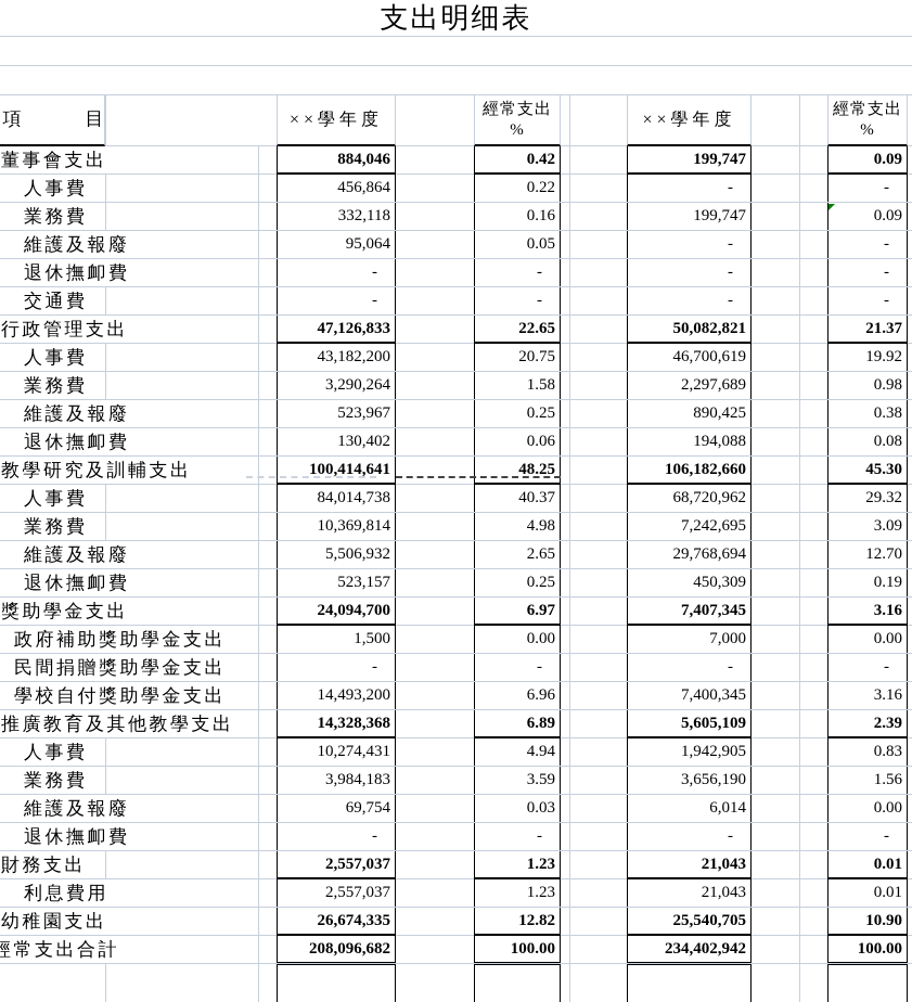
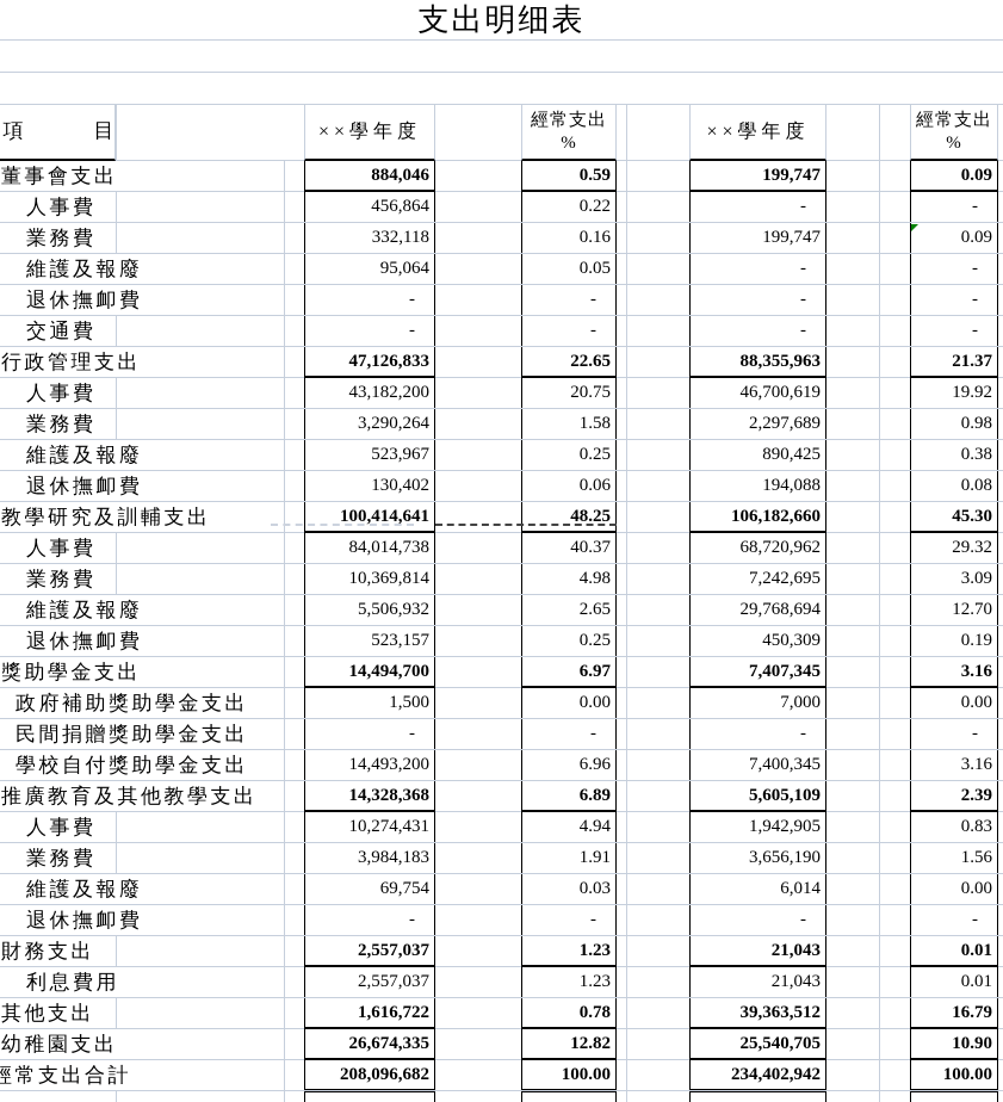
  支出明细表
  項目
  ××學年度
  經常支出
  %
  ××學年度
  經常支出
  %
  董事會支出
  884,046
- 0.42
+ 0.59
  199,747
  0.09
  人事費
  456,864
  0.22
  -
  -
  業務費
  332,118
  0.16
  199,747
  0.09
  維護及報廢
  95,064
  0.05
  -
  -
  退休撫卹費
  -
  -
  -
  -
  交通費
  -
  -
  -
  -
  行政管理支出
  47,126,833
  22.65
- 50,082,821
+ 88,355,963
  21.37
  人事費
  43,182,200
  20.75
  46,700,619
  19.92
  業務費
  3,290,264
  1.58
  2,297,689
  0.98
  維護及報廢
  523,967
  0.25
  890,425
  0.38
  退休撫卹費
  130,402
  0.06
  194,088
  0.08
  教學研究及訓輔支出
  100,414,641
  48.25
  106,182,660
  45.30
  人事費
  84,014,738
  40.37
  68,720,962
  29.32
  業務費
  10,369,814
  4.98
  7,242,695
  3.09
  維護及報廢
  5,506,932
  2.65
  29,768,694
  12.70
  退休撫卹費
  523,157
  0.25
  450,309
  0.19
  獎助學金支出
- 24,094,700
+ 14,494,700
  6.97
  7,407,345
  3.16
  政府補助獎助學金支出
  1,500
  0.00
  7,000
  0.00
  民間捐贈獎助學金支出
  -
  -
  -
  -
  學校自付獎助學金支出
  14,493,200
  6.96
  7,400,345
  3.16
  推廣教育及其他教學支出
  14,328,368
  6.89
  5,605,109
  2.39
  人事費
  10,274,431
  4.94
  1,942,905
  0.83
  業務費
  3,984,183
- 3.59
+ 1.91
  3,656,190
  1.56
  維護及報廢
  69,754
  0.03
  6,014
  0.00
  退休撫卹費
  -
  -
  -
  -
  財務支出
  2,557,037
  1.23
  21,043
  0.01
  利息費用
  2,557,037
  1.23
  21,043
  0.01
+ 其他支出
+ 1,616,722
+ 0.78
+ 39,363,512
+ 16.79
  幼稚園支出
  26,674,335
  12.82
  25,540,705
  10.90
  經常支出合計
  208,096,682
  100.00
  234,402,942
  100.00
